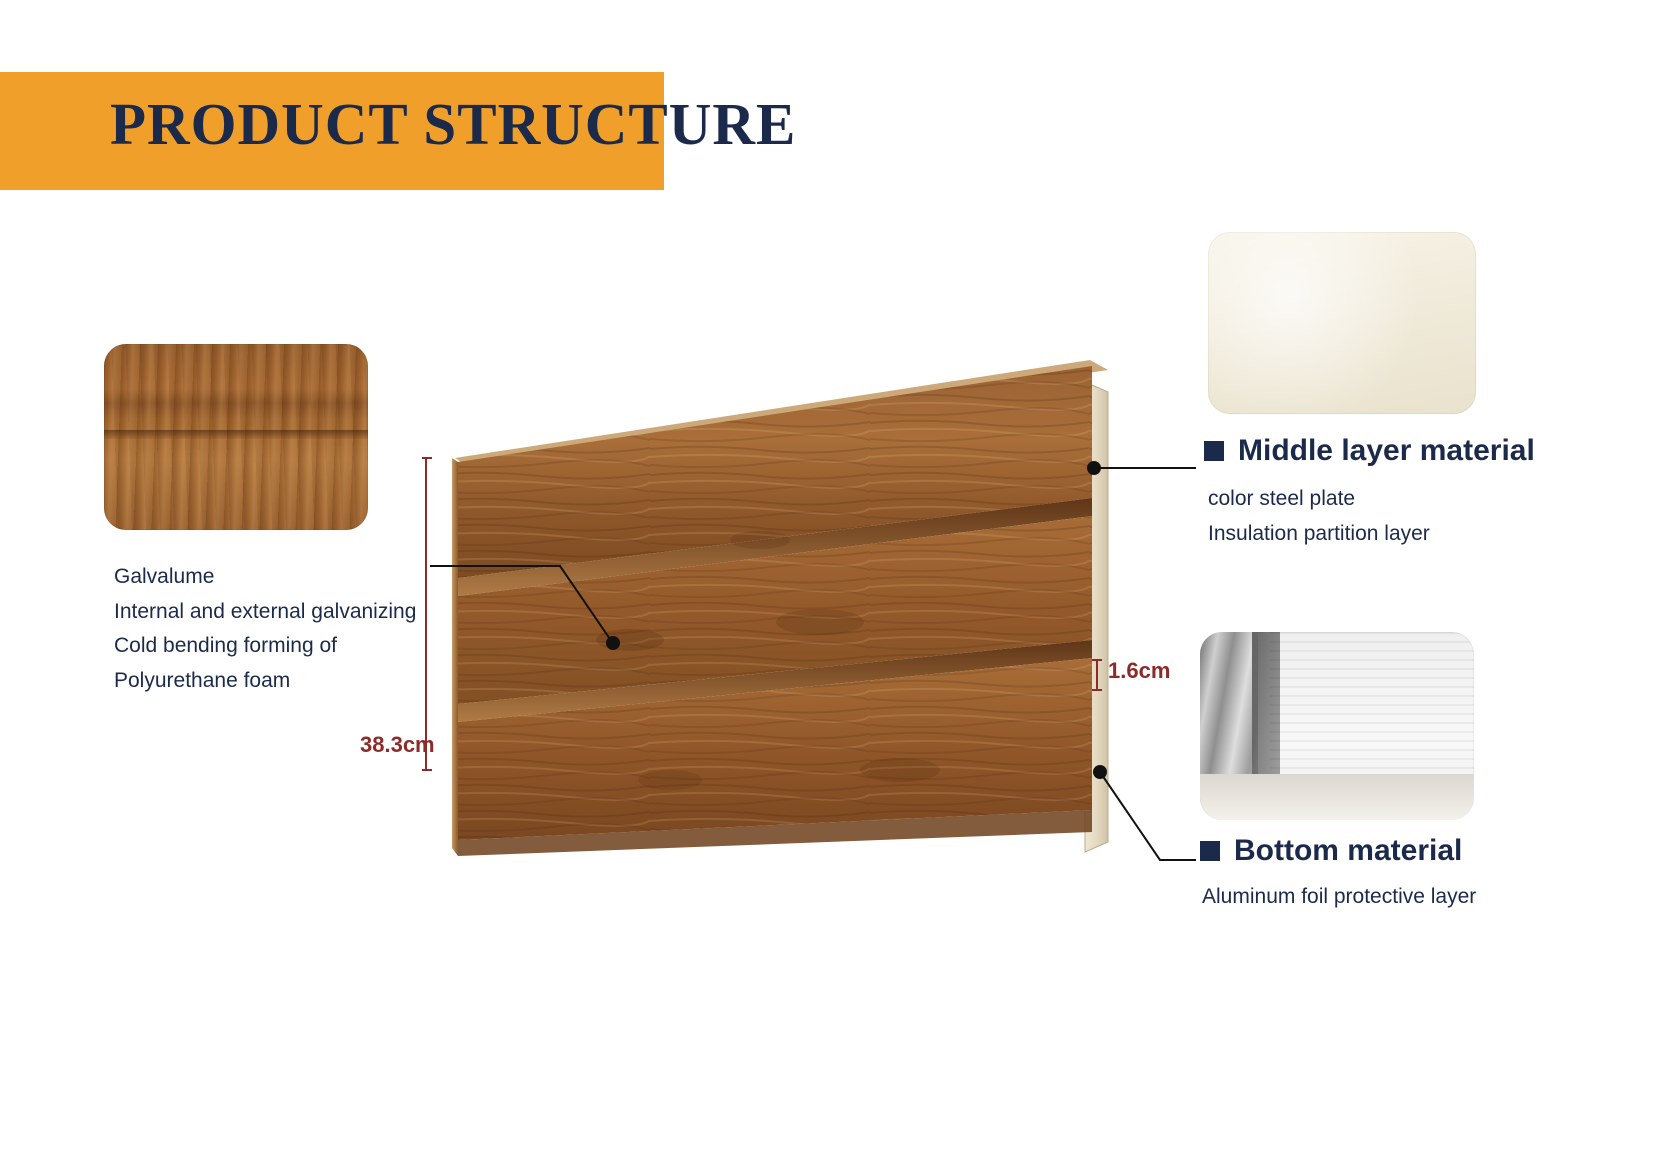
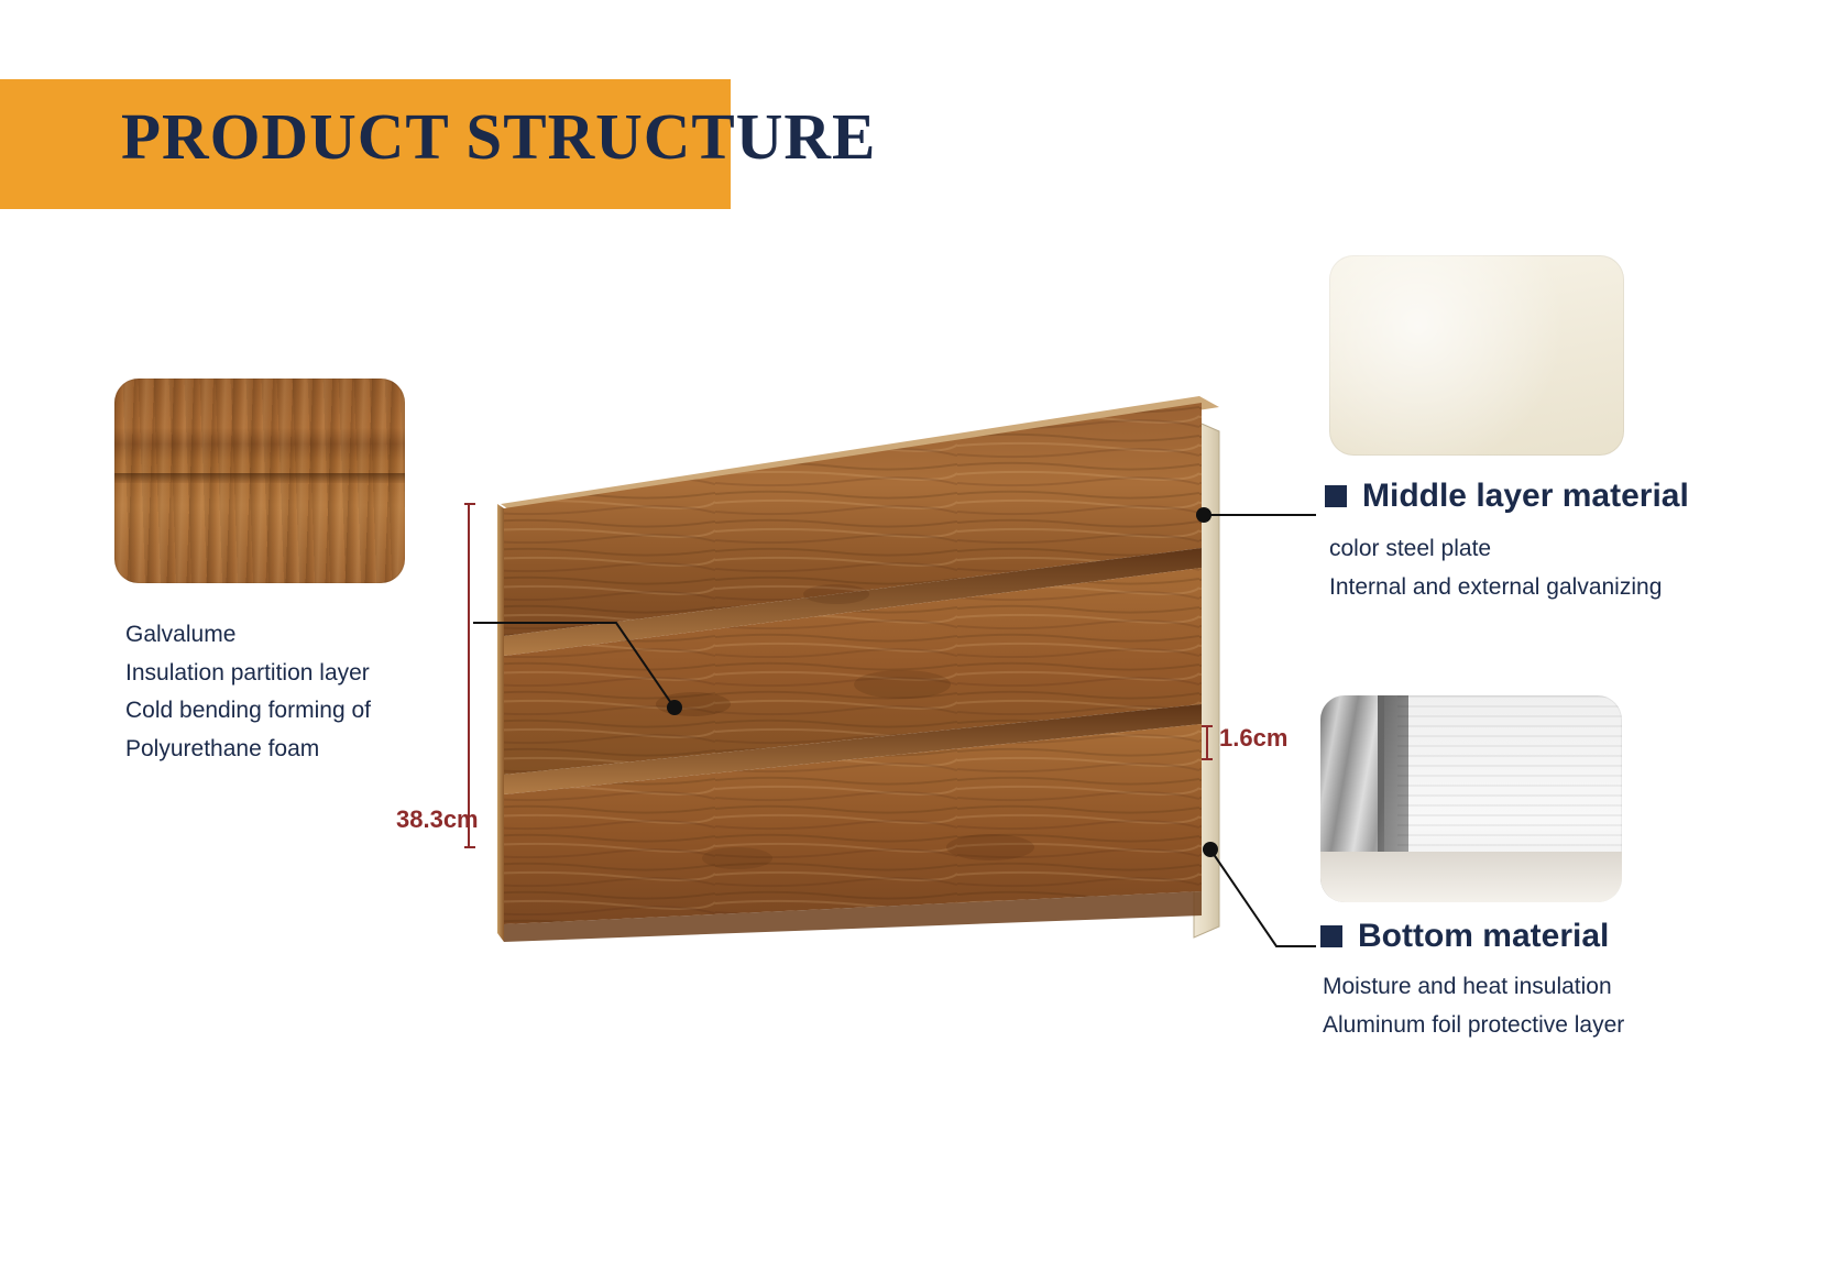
  PRODUCT STRUCTURE
  38.3cm
  1.6cm
  Galvalume
- Internal and external galvanizing
+ Insulation partition layer
  Cold bending forming of
  Polyurethane foam
  Middle layer material
  color steel plate
- Insulation partition layer
+ Internal and external galvanizing
  Bottom material
+ Moisture and heat insulation
  Aluminum foil protective layer
